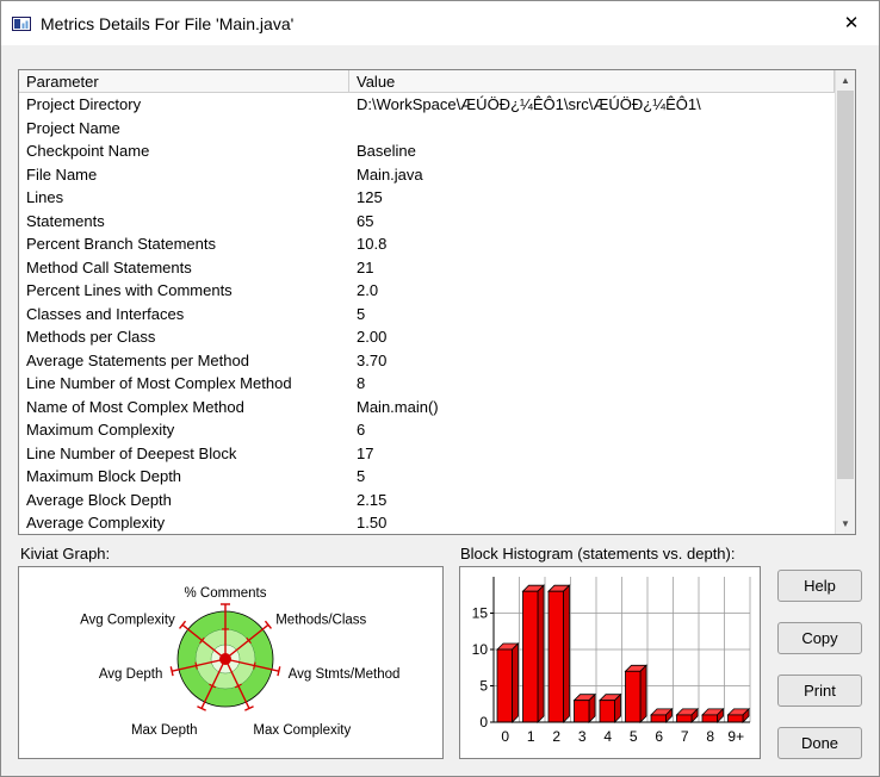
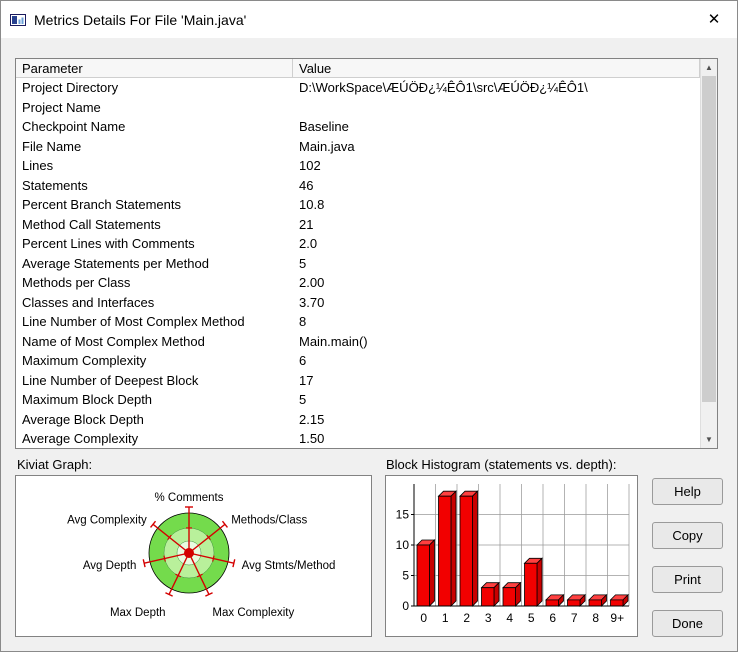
  Metrics Details For File 'Main.java'
  ✕
  Parameter
  Value
  Project Directory
  D:\WorkSpace\ÆÚÖÐ¿¼ÊÔ1\src\ÆÚÖÐ¿¼ÊÔ1\
  Project Name
  Checkpoint Name
  Baseline
  File Name
  Main.java
  Lines
- 125
+ 102
  Statements
- 65
+ 46
  Percent Branch Statements
  10.8
  Method Call Statements
  21
  Percent Lines with Comments
  2.0
- Classes and Interfaces
+ Average Statements per Method
  5
  Methods per Class
  2.00
- Average Statements per Method
+ Classes and Interfaces
  3.70
  Line Number of Most Complex Method
  8
  Name of Most Complex Method
  Main.main()
  Maximum Complexity
  6
  Line Number of Deepest Block
  17
  Maximum Block Depth
  5
  Average Block Depth
  2.15
  Average Complexity
  1.50
  ▲
  ▼
  Kiviat Graph:
  Block Histogram (statements vs. depth):
  % Comments
  Methods/Class
  Avg Stmts/Method
  Max Complexity
  Max Depth
  Avg Depth
  Avg Complexity
  0
  5
  10
  15
  0
  1
  2
  3
  4
  5
  6
  7
  8
  9+
  Help
  Copy
  Print
  Done
